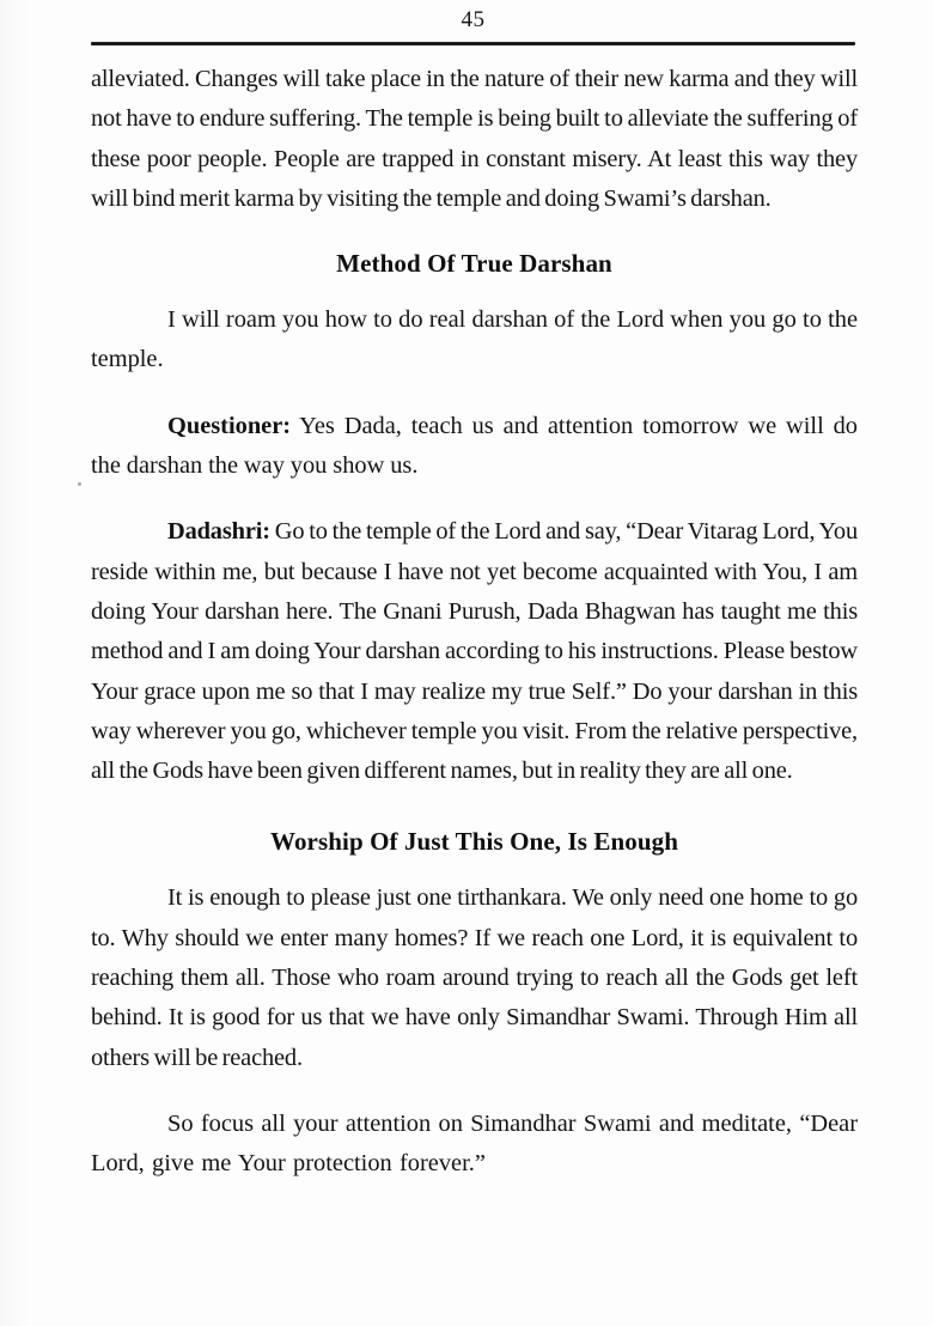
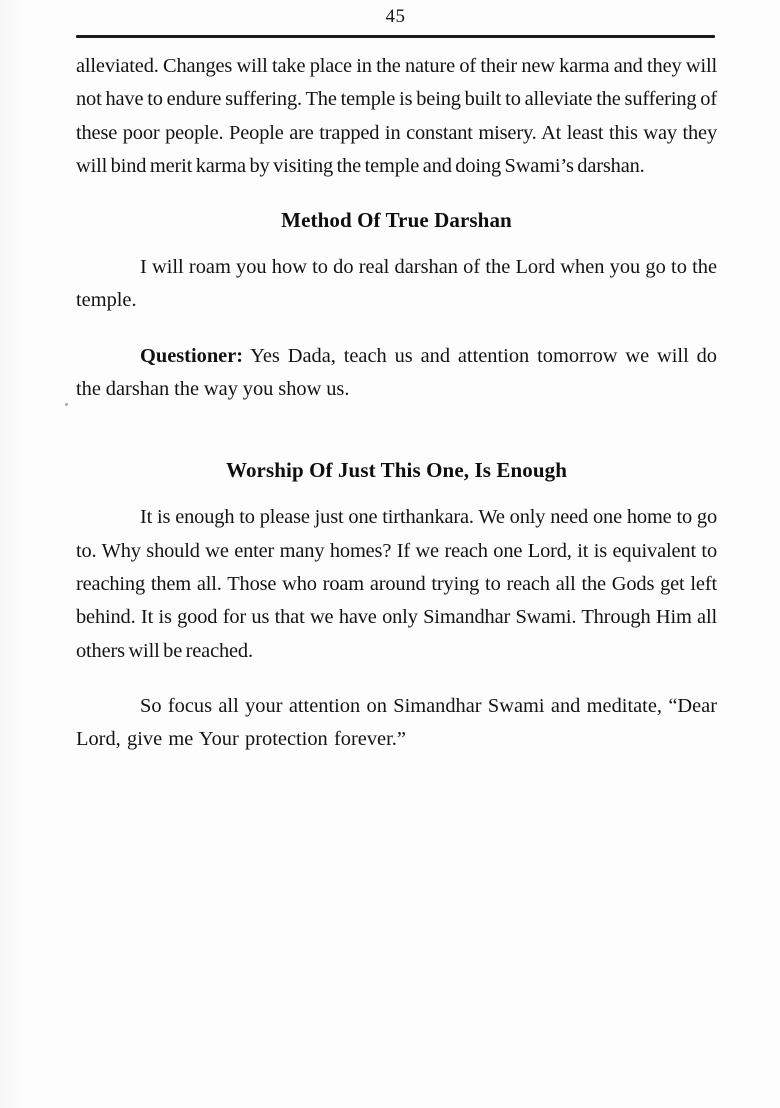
  45
  alleviated. Changes will take place in the nature of their new karma and they will not have to endure suffering. The temple is being built to alleviate the suffering of these poor people. People are trapped in constant misery. At least this way they will bind merit karma by visiting the temple and doing Swami’s darshan.
  Method Of True Darshan
  I will roam you how to do real darshan of the Lord when you go to the temple.
  Questioner: Yes Dada, teach us and attention tomorrow we will do the darshan the way you show us.
- Dadashri: Go to the temple of the Lord and say, “Dear Vitarag Lord, You reside within me, but because I have not yet become acquainted with You, I am doing Your darshan here. The Gnani Purush, Dada Bhagwan has taught me this method and I am doing Your darshan according to his instructions. Please bestow Your grace upon me so that I may realize my true Self.” Do your darshan in this way wherever you go, whichever temple you visit. From the relative perspective, all the Gods have been given different names, but in reality they are all one.
  Worship Of Just This One, Is Enough
  It is enough to please just one tirthankara. We only need one home to go to. Why should we enter many homes? If we reach one Lord, it is equivalent to reaching them all. Those who roam around trying to reach all the Gods get left behind. It is good for us that we have only Simandhar Swami. Through Him all others will be reached.
  So focus all your attention on Simandhar Swami and meditate, “Dear Lord, give me Your protection forever.”
